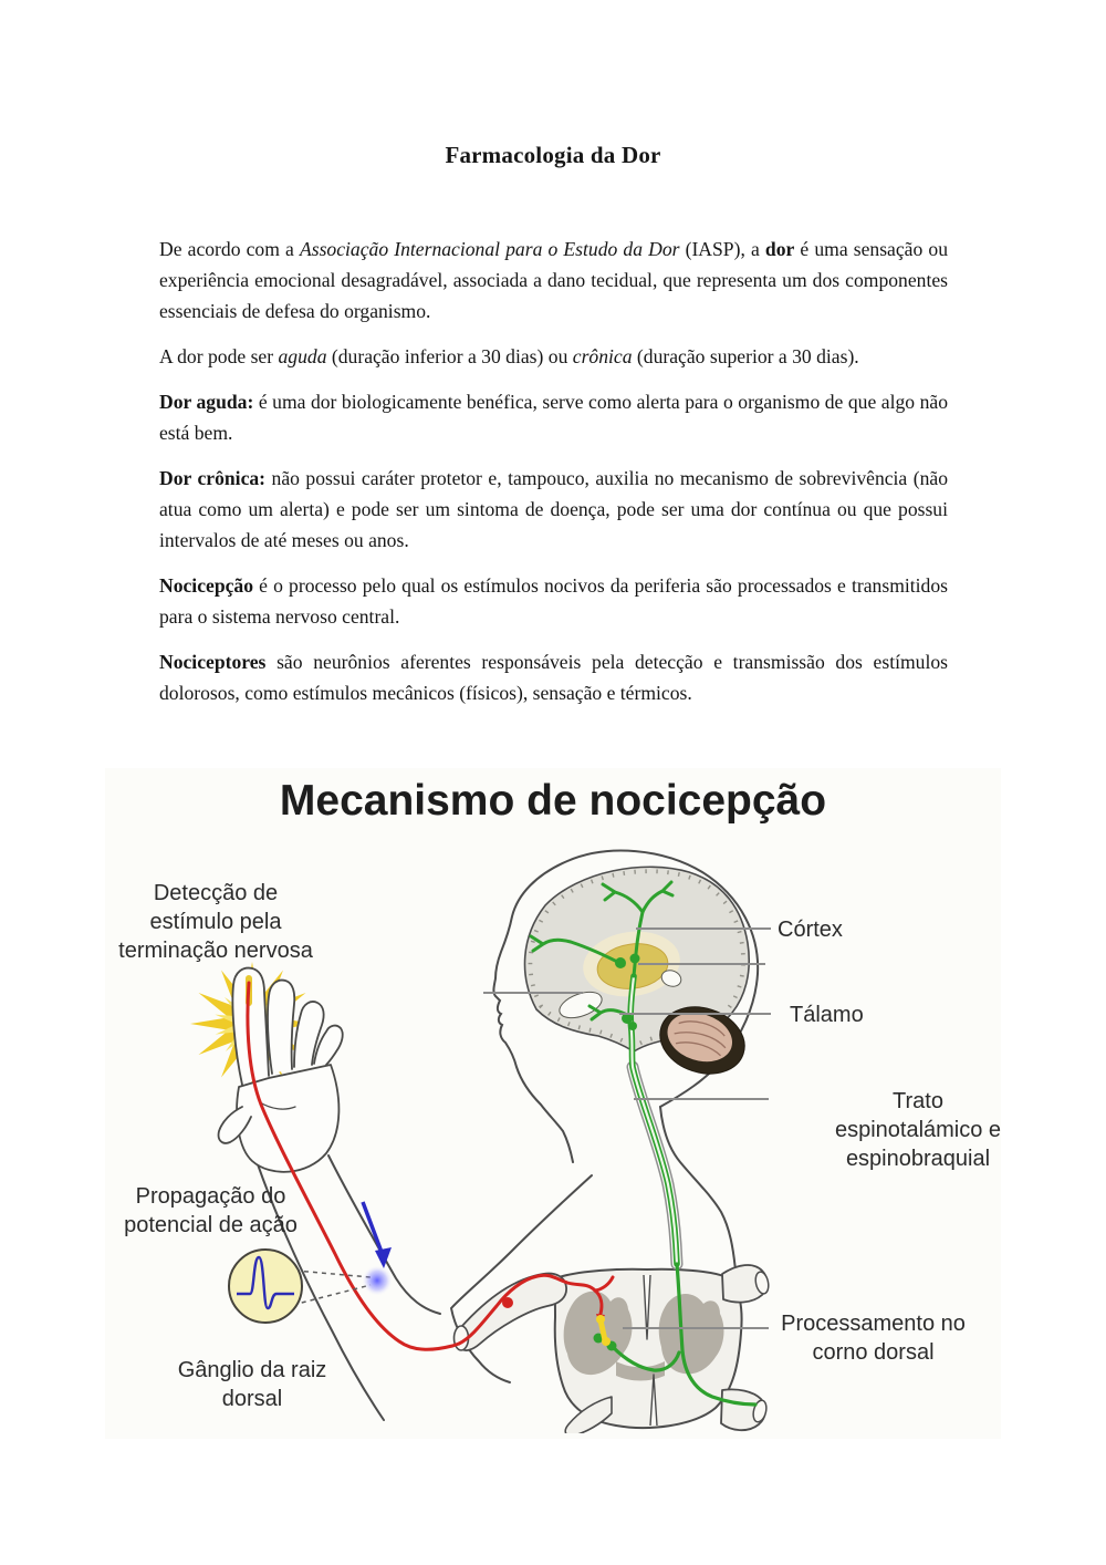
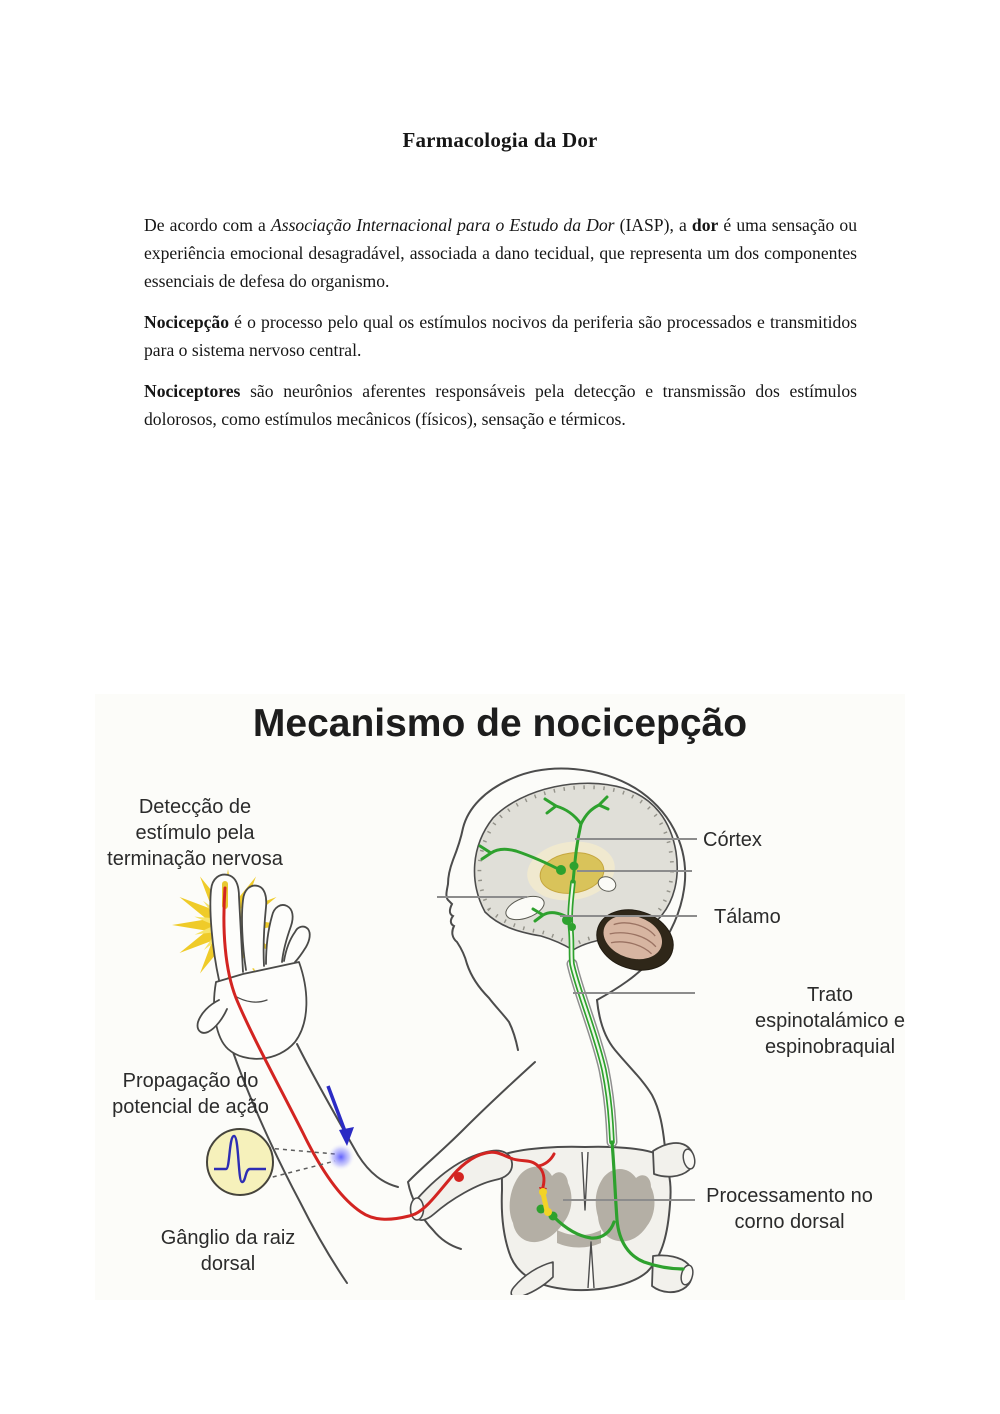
  Farmacologia da Dor
  De acordo com a Associação Internacional para o Estudo da Dor (IASP), a dor é uma sensação ou experiência emocional desagradável, associada a dano tecidual, que representa um dos componentes essenciais de defesa do organismo.
- A dor pode ser aguda (duração inferior a 30 dias) ou crônica (duração superior a 30 dias).
- Dor aguda: é uma dor biologicamente benéfica, serve como alerta para o organismo de que algo não está bem.
- Dor crônica: não possui caráter protetor e, tampouco, auxilia no mecanismo de sobrevivência (não atua como um alerta) e pode ser um sintoma de doença, pode ser uma dor contínua ou que possui intervalos de até meses ou anos.
  Nocicepção é o processo pelo qual os estímulos nocivos da periferia são processados e transmitidos para o sistema nervoso central.
  Nociceptores são neurônios aferentes responsáveis pela detecção e transmissão dos estímulos dolorosos, como estímulos mecânicos (físicos), sensação e térmicos.
  Mecanismo de nocicepção
  Detecção de
  estímulo pela
  terminação nervosa
  Córtex
  Tálamo
  Trato
  espinotalámico e
  espinobraquial
  Propagação do
  potencial de ação
  Processamento no
  corno dorsal
  Gânglio da raiz
  dorsal
